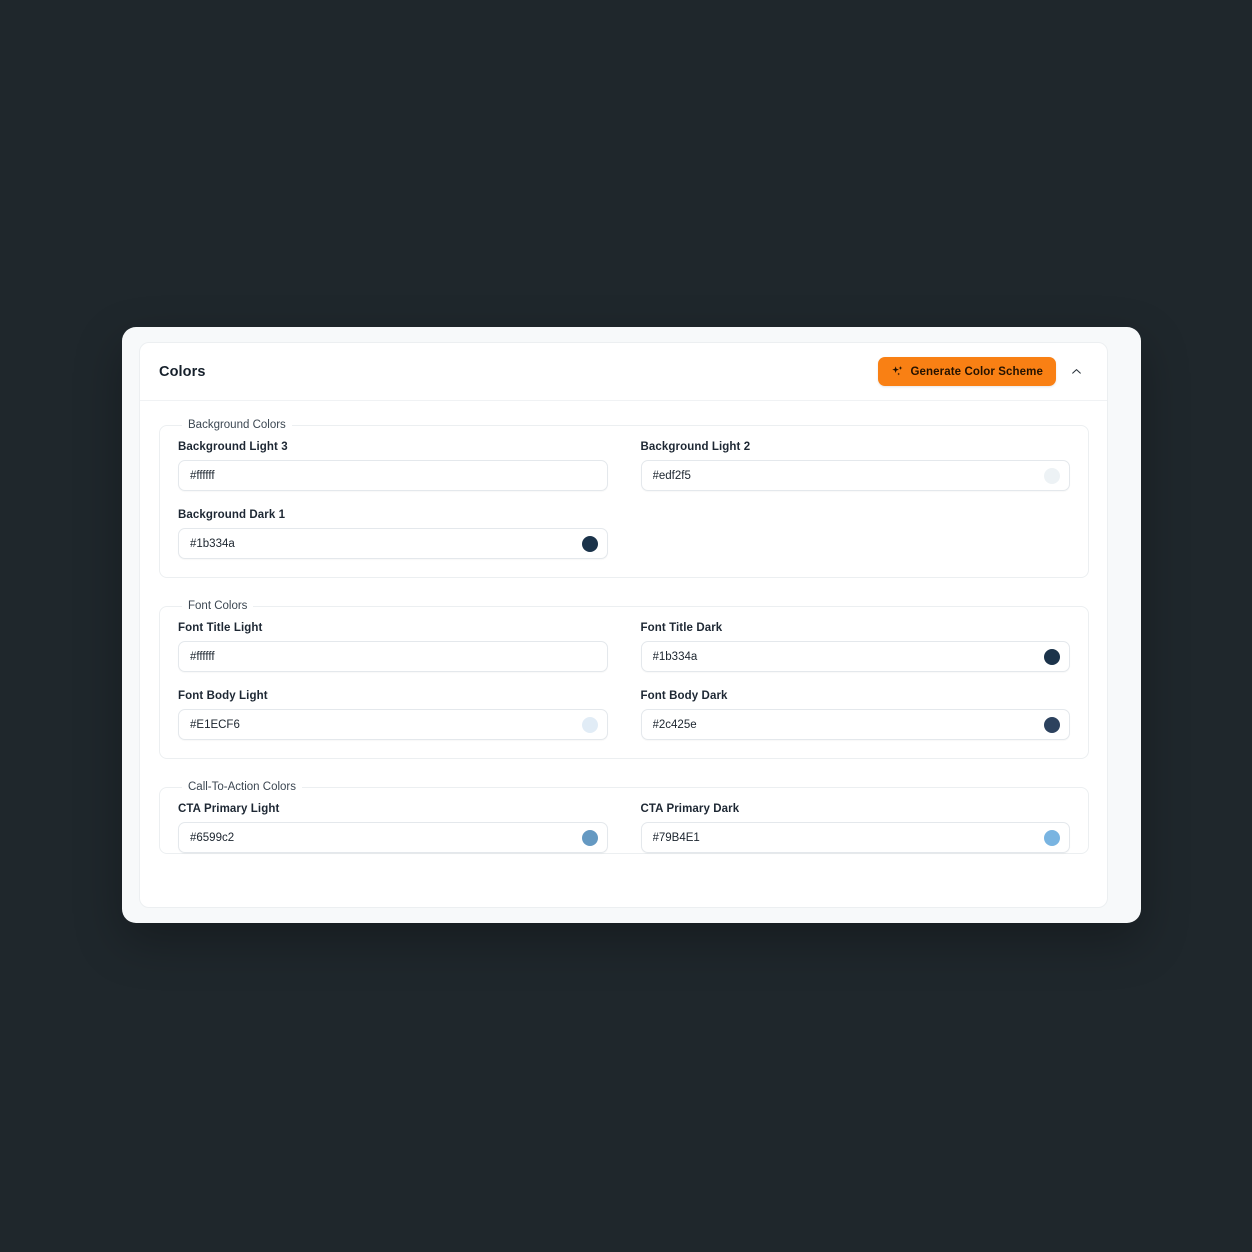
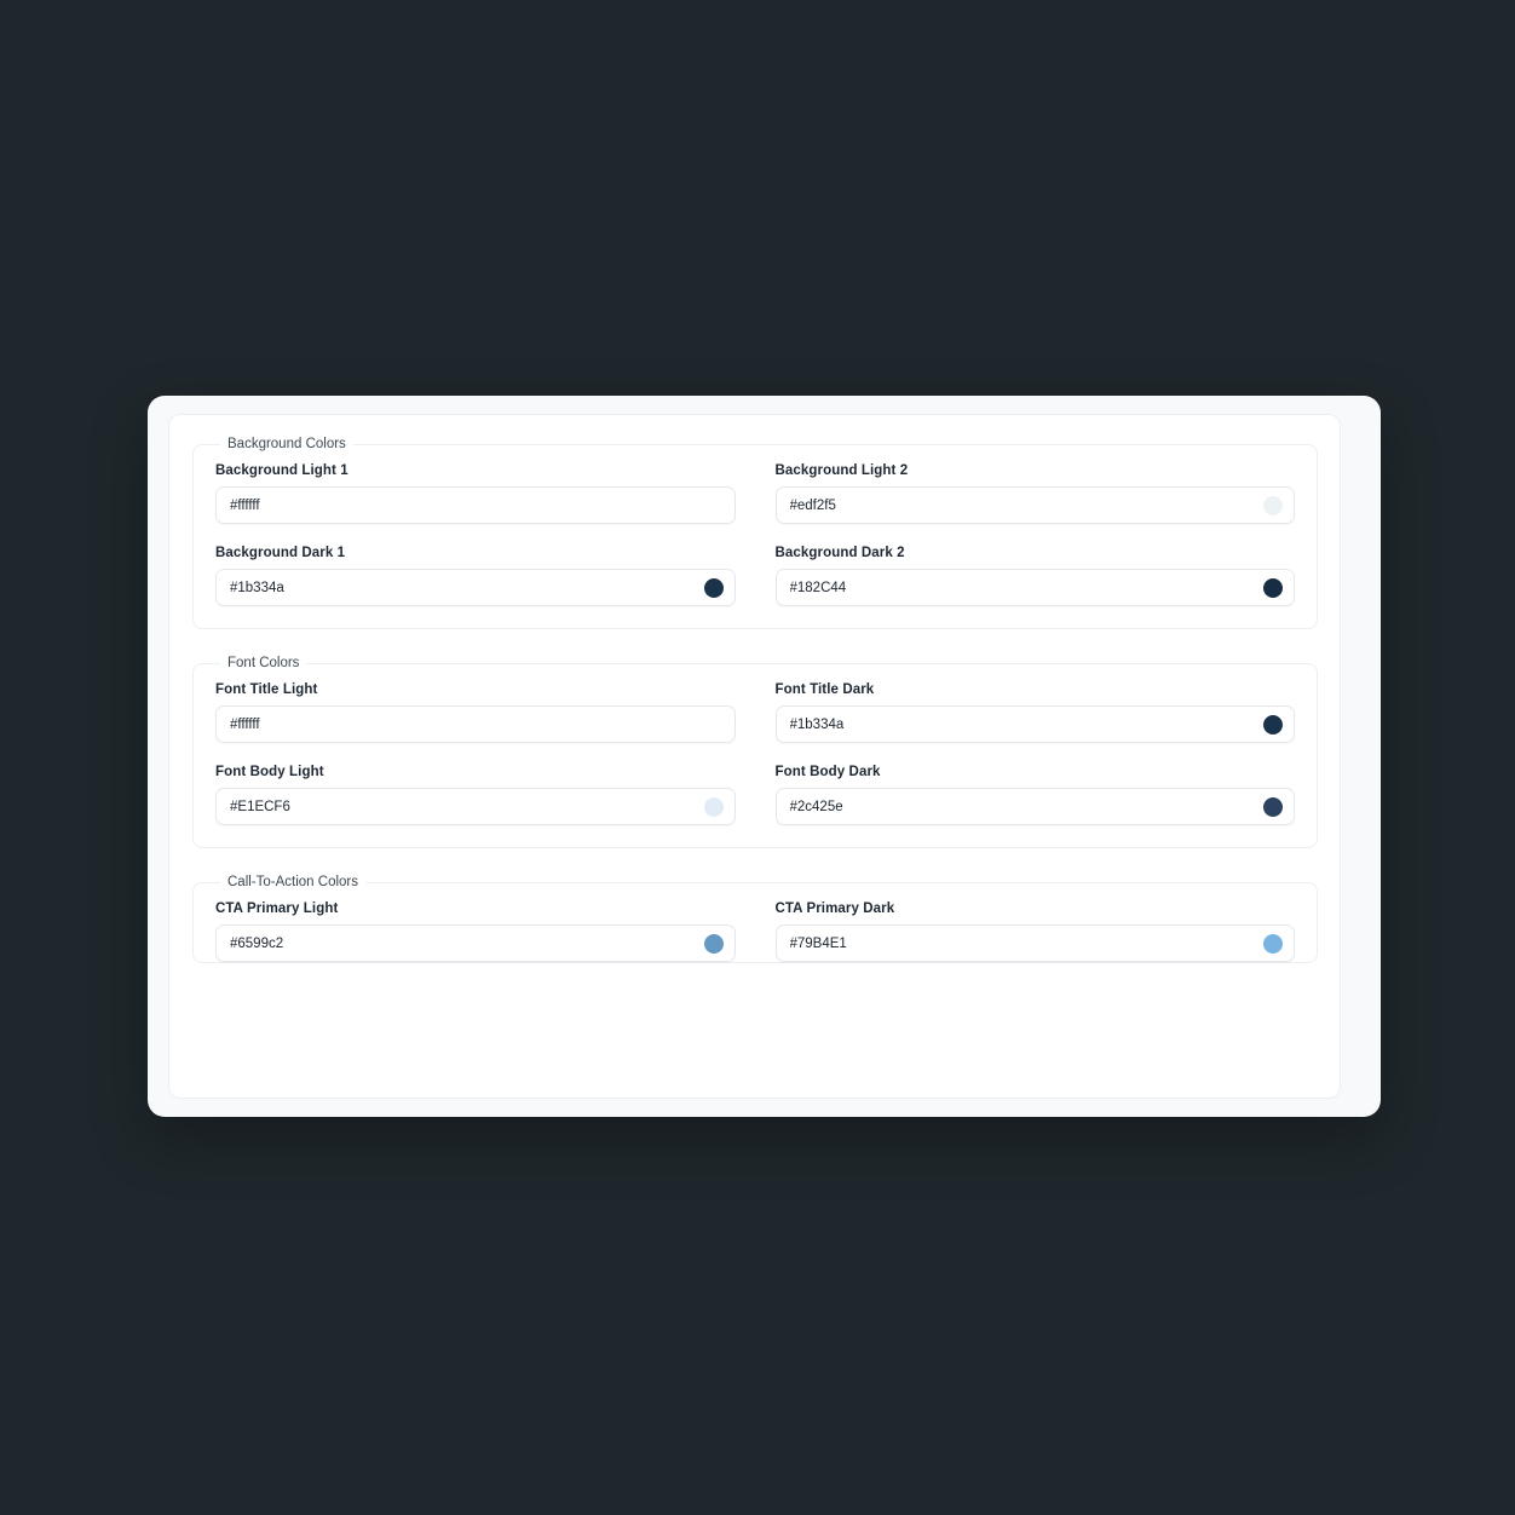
- Colors
- Generate Color Scheme
  Background Colors
- Background Light 3
+ Background Light 1
  #ffffff
  Background Light 2
  #edf2f5
  Background Dark 1
  #1b334a
+ Background Dark 2
+ #182C44
  Font Colors
  Font Title Light
  #ffffff
  Font Title Dark
  #1b334a
  Font Body Light
  #E1ECF6
  Font Body Dark
  #2c425e
  Call-To-Action Colors
  CTA Primary Light
  #6599c2
  CTA Primary Dark
  #79B4E1
